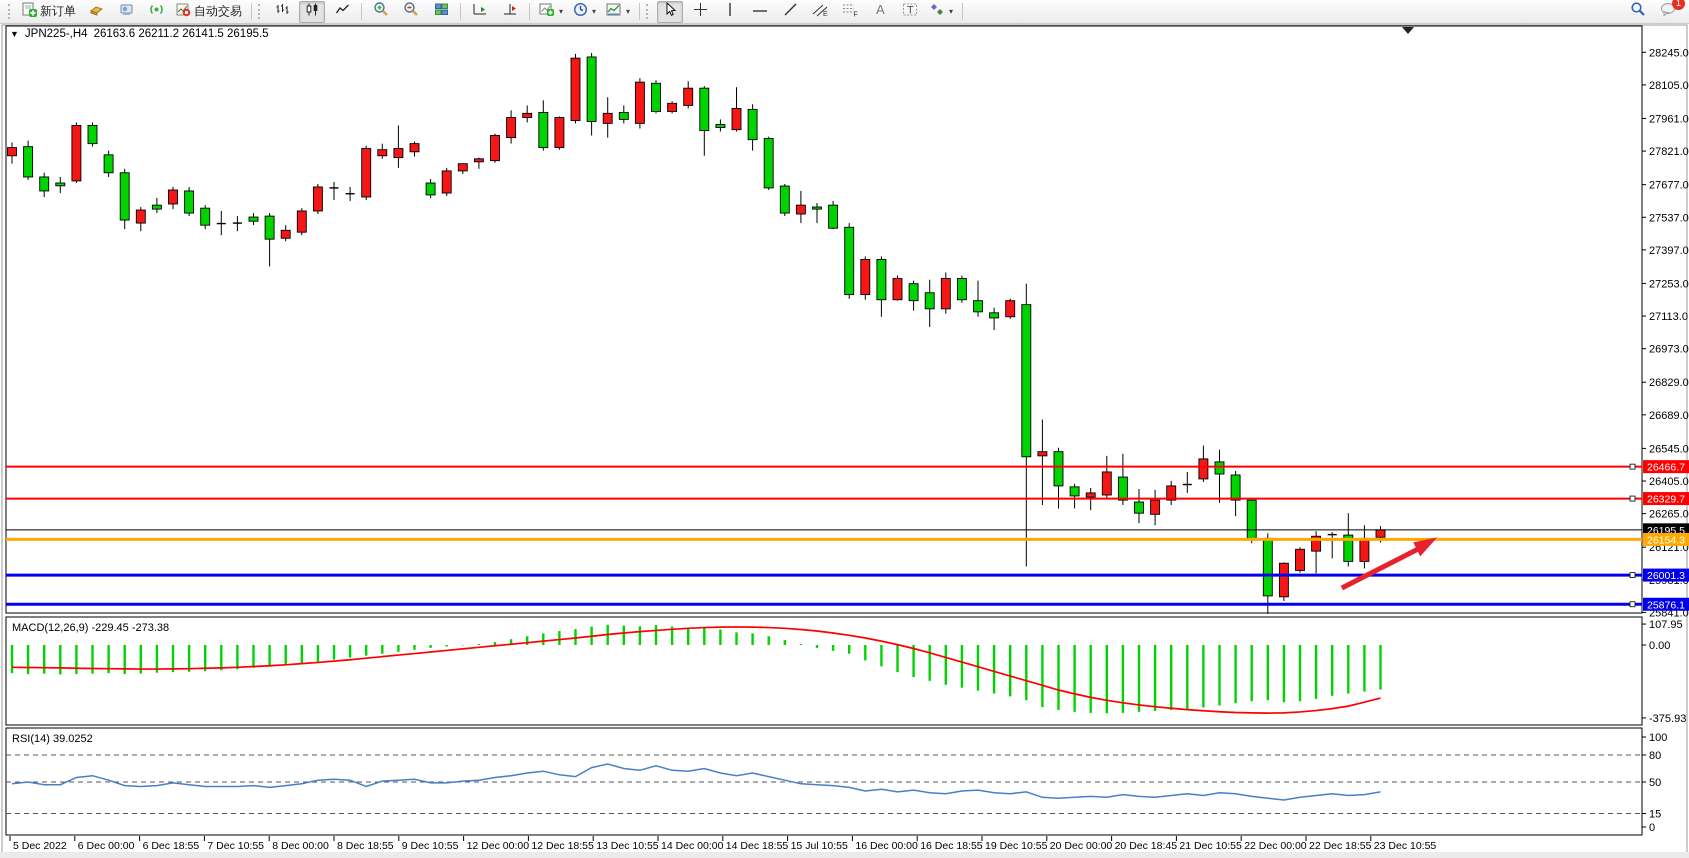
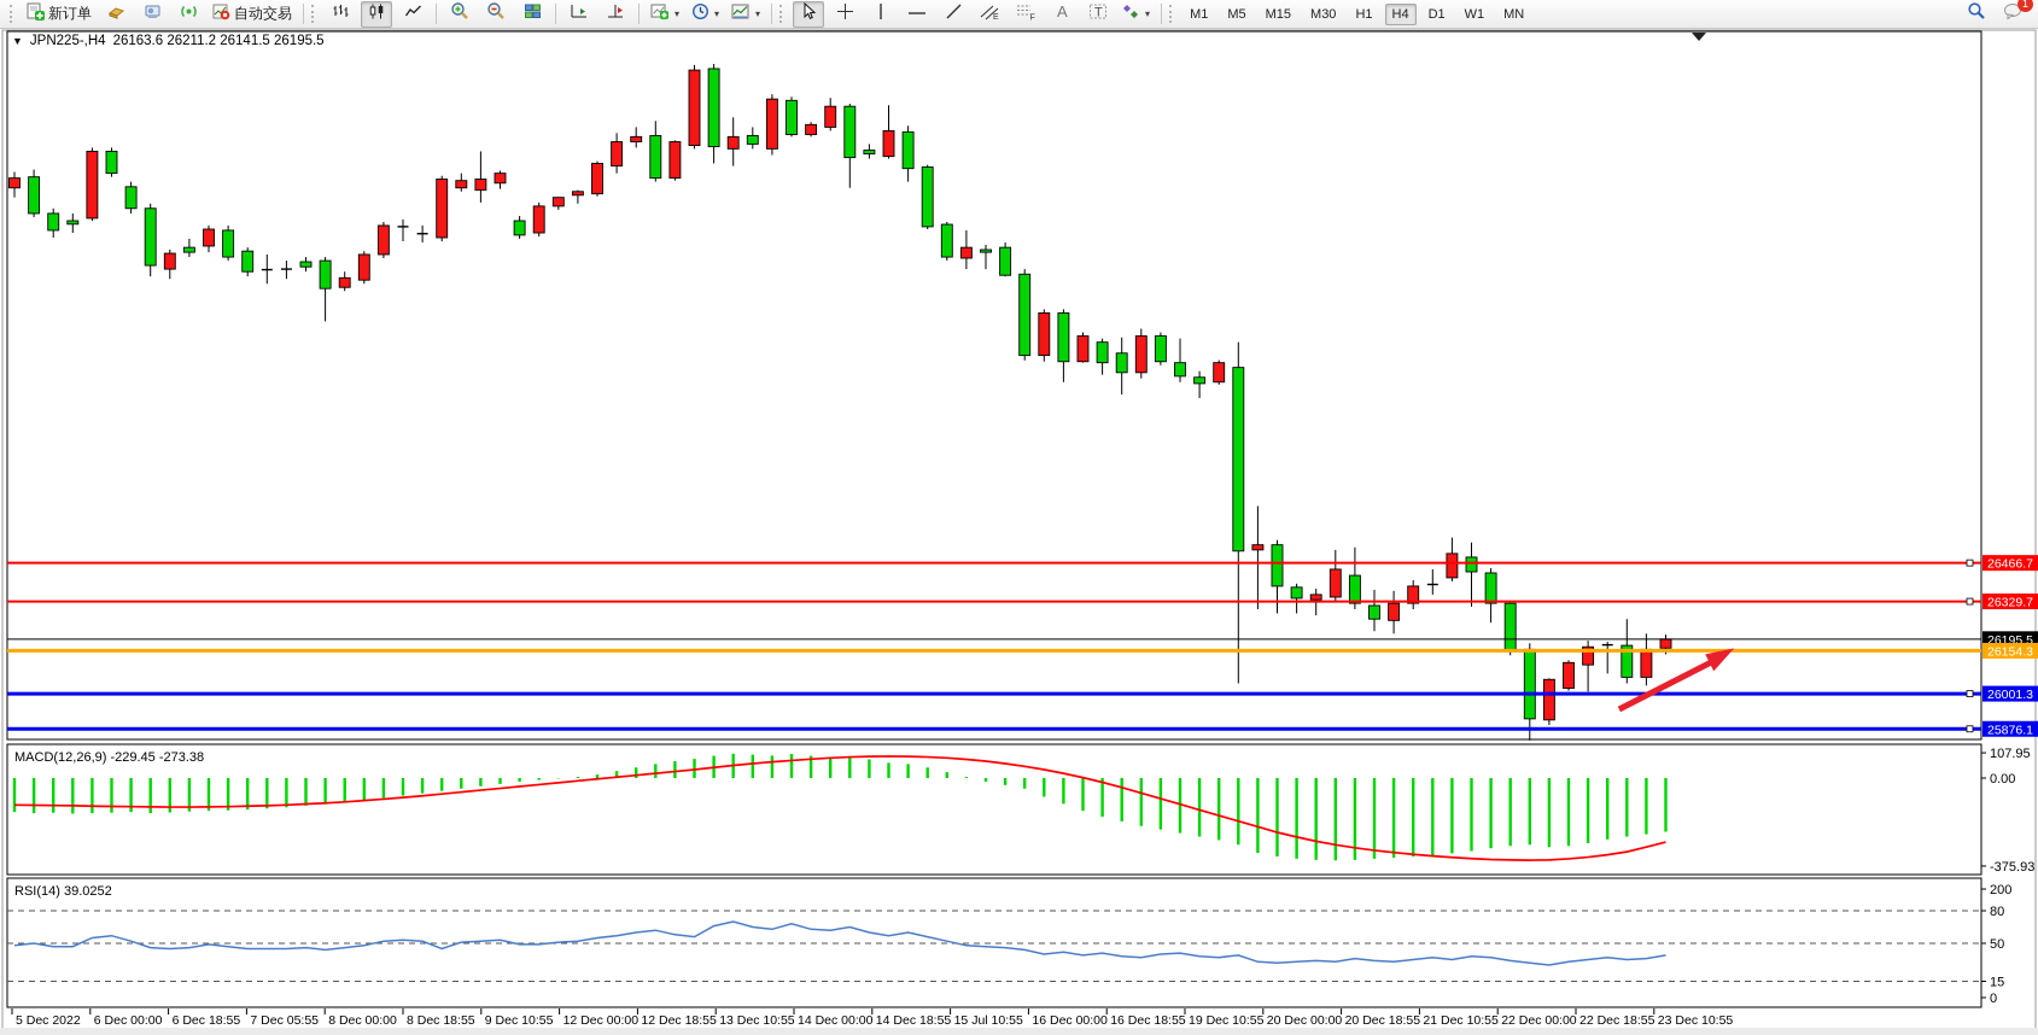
  新订单
  自动交易
  ▾
  ▾
  ▾
  A
  T
  ▾
+ M1
+ M5
+ M15
+ M30
+ H1
+ H4
+ D1
+ W1
+ MN
  1
- 28245.0
- 28105.0
- 27961.0
- 27821.0
- 27677.0
- 27537.0
- 27397.0
- 27253.0
- 27113.0
- 26973.0
- 26829.0
- 26689.0
- 26545.0
- 26405.0
- 26265.0
- 26121.0
- 25841.0
  26466.7
  26329.7
  26195.5
  26154.3
  26001.3
  25876.1
  107.95
  0.00
  -375.93
- 100
+ 200
  80
  50
  15
  0
  5 Dec 2022
  6 Dec 00:00
  6 Dec 18:55
- 7 Dec 10:55
+ 7 Dec 05:55
  8 Dec 00:00
  8 Dec 18:55
  9 Dec 10:55
  12 Dec 00:00
  12 Dec 18:55
  13 Dec 10:55
  14 Dec 00:00
  14 Dec 18:55
  15 Jul 10:55
  16 Dec 00:00
  16 Dec 18:55
  19 Dec 10:55
  20 Dec 00:00
- 20 Dec 18:45
+ 20 Dec 18:55
  21 Dec 10:55
  22 Dec 00:00
  22 Dec 18:55
  23 Dec 10:55
  ▼
  JPN225-,H4
  26163.6 26211.2 26141.5 26195.5
  MACD(12,26,9) -229.45 -273.38
  RSI(14) 39.0252
